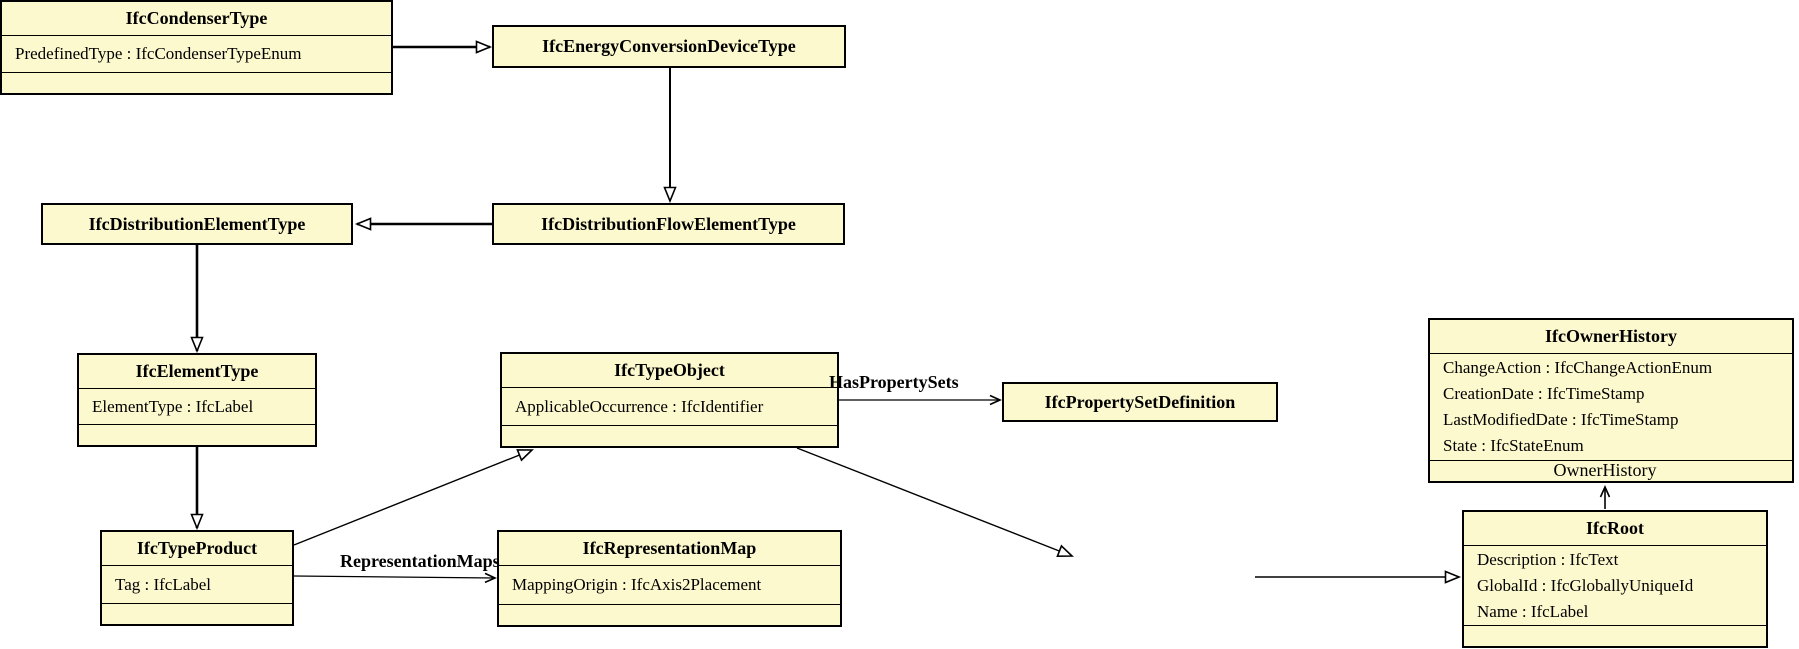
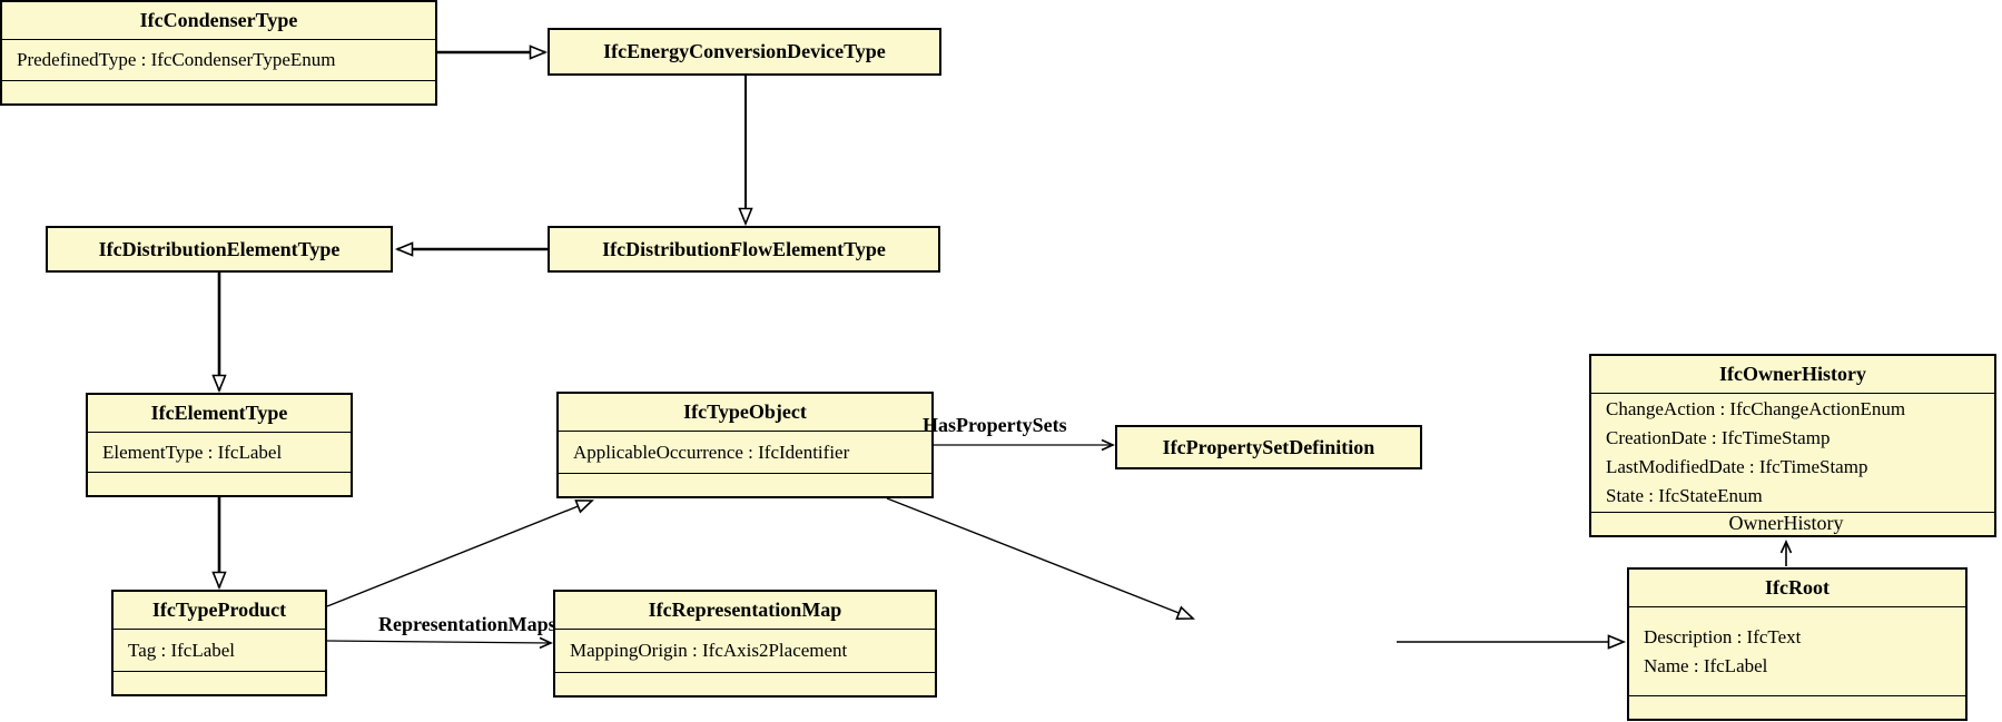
  IfcCondenserType
  PredefinedType : IfcCondenserTypeEnum
  IfcEnergyConversionDeviceType
  IfcDistributionElementType
  IfcDistributionFlowElementType
  IfcElementType
  ElementType : IfcLabel
  IfcTypeObject
  ApplicableOccurrence : IfcIdentifier
  IfcPropertySetDefinition
  IfcOwnerHistory
  ChangeAction : IfcChangeActionEnum
  CreationDate : IfcTimeStamp
  LastModifiedDate : IfcTimeStamp
  State : IfcStateEnum
  IfcTypeProduct
  Tag : IfcLabel
  IfcRepresentationMap
  MappingOrigin : IfcAxis2Placement
  IfcRoot
  Description : IfcText
- GlobalId : IfcGloballyUniqueId
  Name : IfcLabel
  HasPropertySets
  RepresentationMaps
  OwnerHistory
